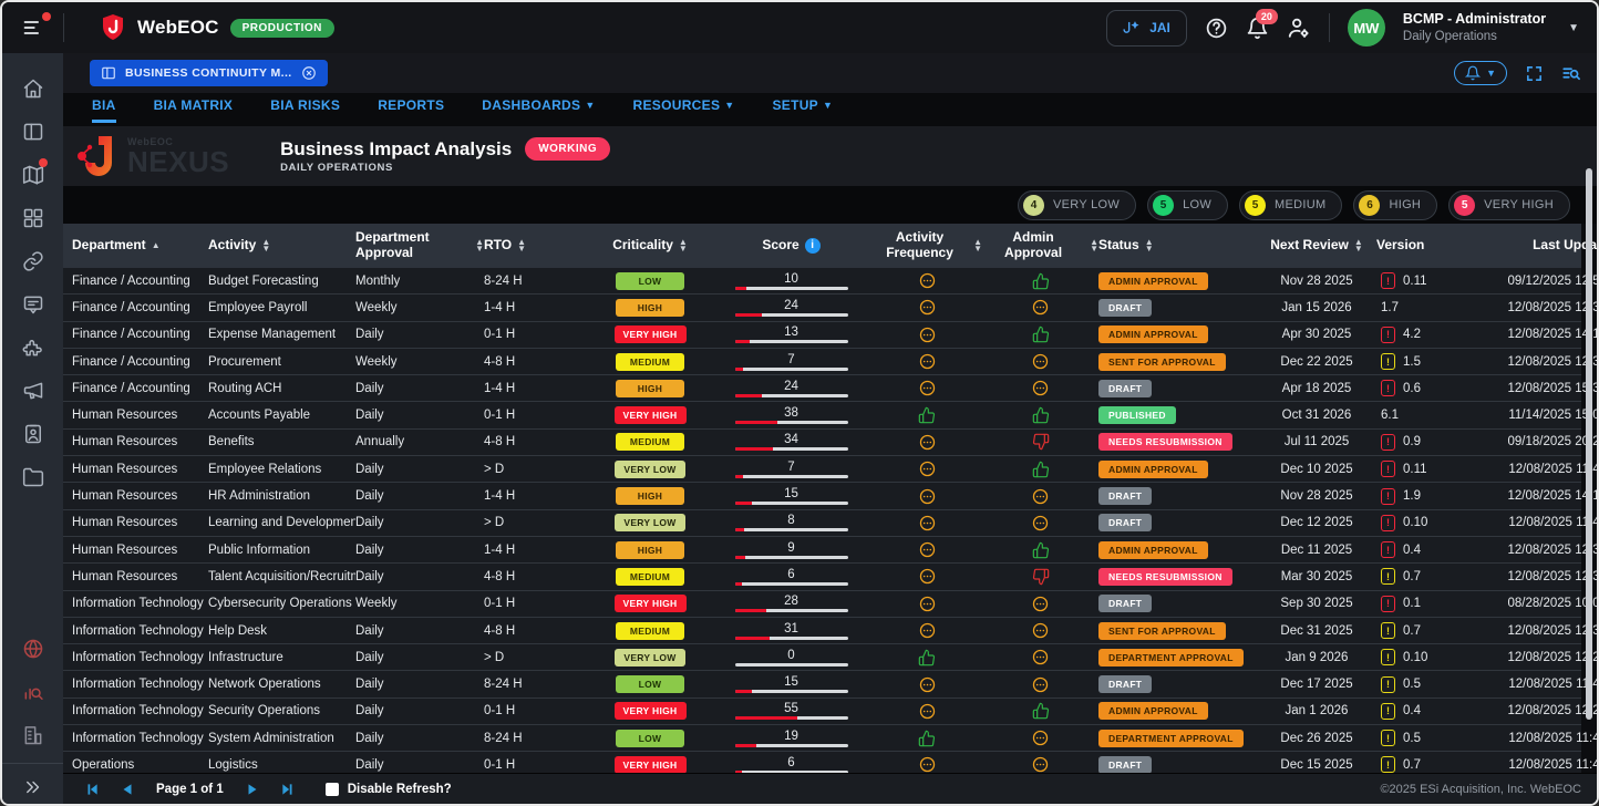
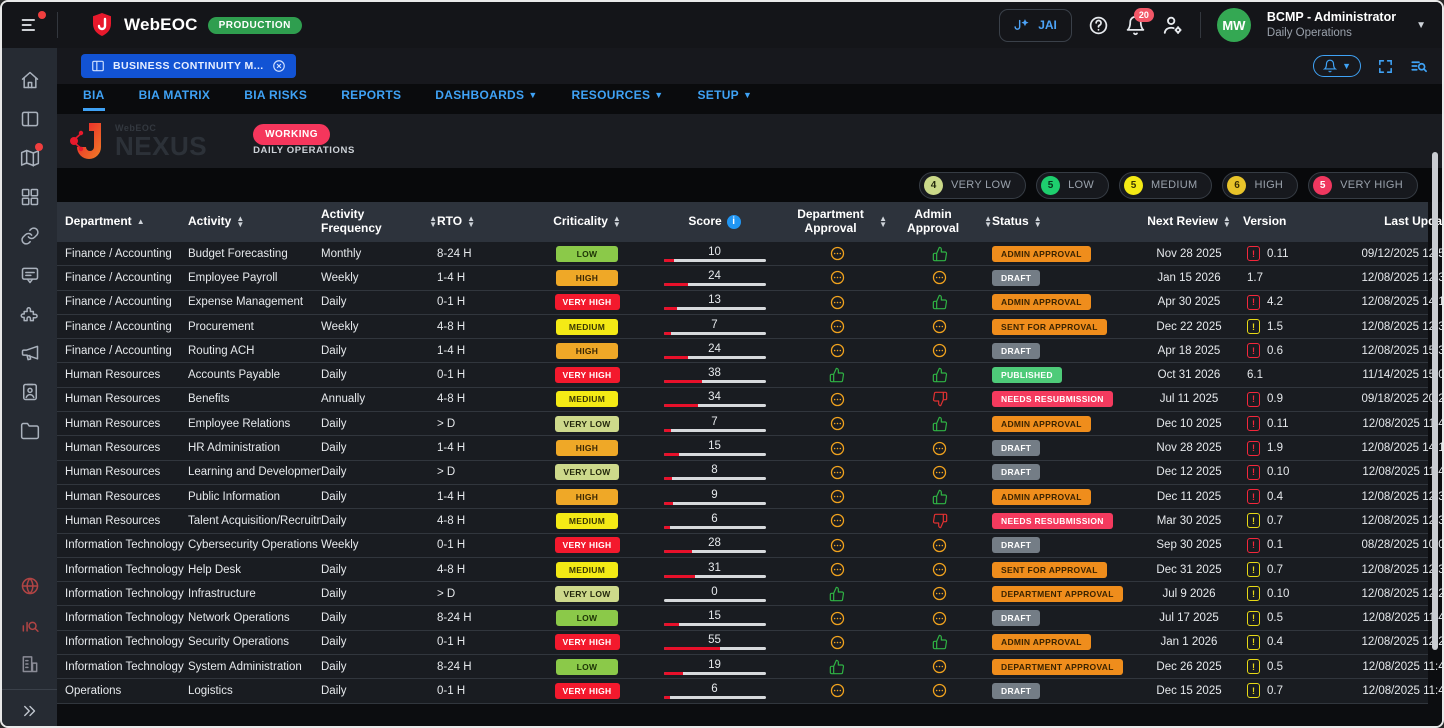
  WebEOC
  PRODUCTION
  JAI
  20
  MW
  BCMP - Administrator
  Daily Operations
  ▼
  BUSINESS CONTINUITY M...
  ▼
  BIA
  BIA MATRIX
  BIA RISKS
  REPORTS
  DASHBOARDS
  ▼
  RESOURCES
  ▼
  SETUP
  ▼
  WebEOC
  NEXUS
- Business Impact Analysis
  WORKING
  DAILY OPERATIONS
  4
  VERY LOW
  5
  LOW
  5
  MEDIUM
  6
  HIGH
  5
  VERY HIGH
  Department
  ▲
  Activity
  ▲
  ▼
- Department Approval
+ Activity Frequency
  ▲
  ▼
  RTO
  ▲
  ▼
  Criticality
  ▲
  ▼
  Score
  i
- Activity Frequency
+ Department Approval
  ▲
  ▼
  Admin Approval
  ▲
  ▼
  Status
  ▲
  ▼
  Next Review
  ▲
  ▼
  Version
  Finance / Accounting
  Budget Forecasting
  Monthly
  8-24 H
  LOW
  10
  ADMIN APPROVAL
  Nov 28 2025
  !
  0.11
  Finance / Accounting
  Employee Payroll
  Weekly
  1-4 H
  HIGH
  24
  DRAFT
  Jan 15 2026
  1.7
  Finance / Accounting
  Expense Management
  Daily
  0-1 H
  VERY HIGH
  13
  ADMIN APPROVAL
  Apr 30 2025
  !
  4.2
  Finance / Accounting
  Procurement
  Weekly
  4-8 H
  MEDIUM
  7
  SENT FOR APPROVAL
  Dec 22 2025
  !
  1.5
  Finance / Accounting
  Routing ACH
  Daily
  1-4 H
  HIGH
  24
  DRAFT
  Apr 18 2025
  !
  0.6
  Human Resources
  Accounts Payable
  Daily
  0-1 H
  VERY HIGH
  38
  PUBLISHED
  Oct 31 2026
  6.1
  Human Resources
  Benefits
  Annually
  4-8 H
  MEDIUM
  34
  NEEDS RESUBMISSION
  Jul 11 2025
  !
  0.9
  Human Resources
  Employee Relations
  Daily
  > D
  VERY LOW
  7
  ADMIN APPROVAL
  Dec 10 2025
  !
  0.11
  Human Resources
  HR Administration
  Daily
  1-4 H
  HIGH
  15
  DRAFT
  Nov 28 2025
  !
  1.9
  Human Resources
  Learning and Developmen
  Daily
  > D
  VERY LOW
  8
  DRAFT
  Dec 12 2025
  !
  0.10
  Human Resources
  Public Information
  Daily
  1-4 H
  HIGH
  9
  ADMIN APPROVAL
  Dec 11 2025
  !
  0.4
  Human Resources
  Talent Acquisition/Recruit
  Daily
  4-8 H
  MEDIUM
  6
  NEEDS RESUBMISSION
  Mar 30 2025
  !
  0.7
  Information Technology
  Cybersecurity Operations
  Weekly
  0-1 H
  VERY HIGH
  28
  DRAFT
  Sep 30 2025
  !
  0.1
  Information Technology
  Help Desk
  Daily
  4-8 H
  MEDIUM
  31
  SENT FOR APPROVAL
  Dec 31 2025
  !
  0.7
  Information Technology
  Infrastructure
  Daily
  > D
  VERY LOW
  0
  DEPARTMENT APPROVAL
- Jan 9 2026
+ Jul 9 2026
  !
  0.10
  Information Technology
  Network Operations
  Daily
  8-24 H
  LOW
  15
  DRAFT
- Dec 17 2025
+ Jul 17 2025
  !
  0.5
  Information Technology
  Security Operations
  Daily
  0-1 H
  VERY HIGH
  55
  ADMIN APPROVAL
  Jan 1 2026
  !
  0.4
  Information Technology
  System Administration
  Daily
  8-24 H
  LOW
  19
  DEPARTMENT APPROVAL
  Dec 26 2025
  !
  0.5
  12/08/2025 11:4
  Operations
  Logistics
  Daily
  0-1 H
  VERY HIGH
  6
  DRAFT
  Dec 15 2025
  !
  0.7
  12/08/2025 11:4
- Page 1 of 1
- Disable Refresh?
- ©2025 ESi Acquisition, Inc. WebEOC
